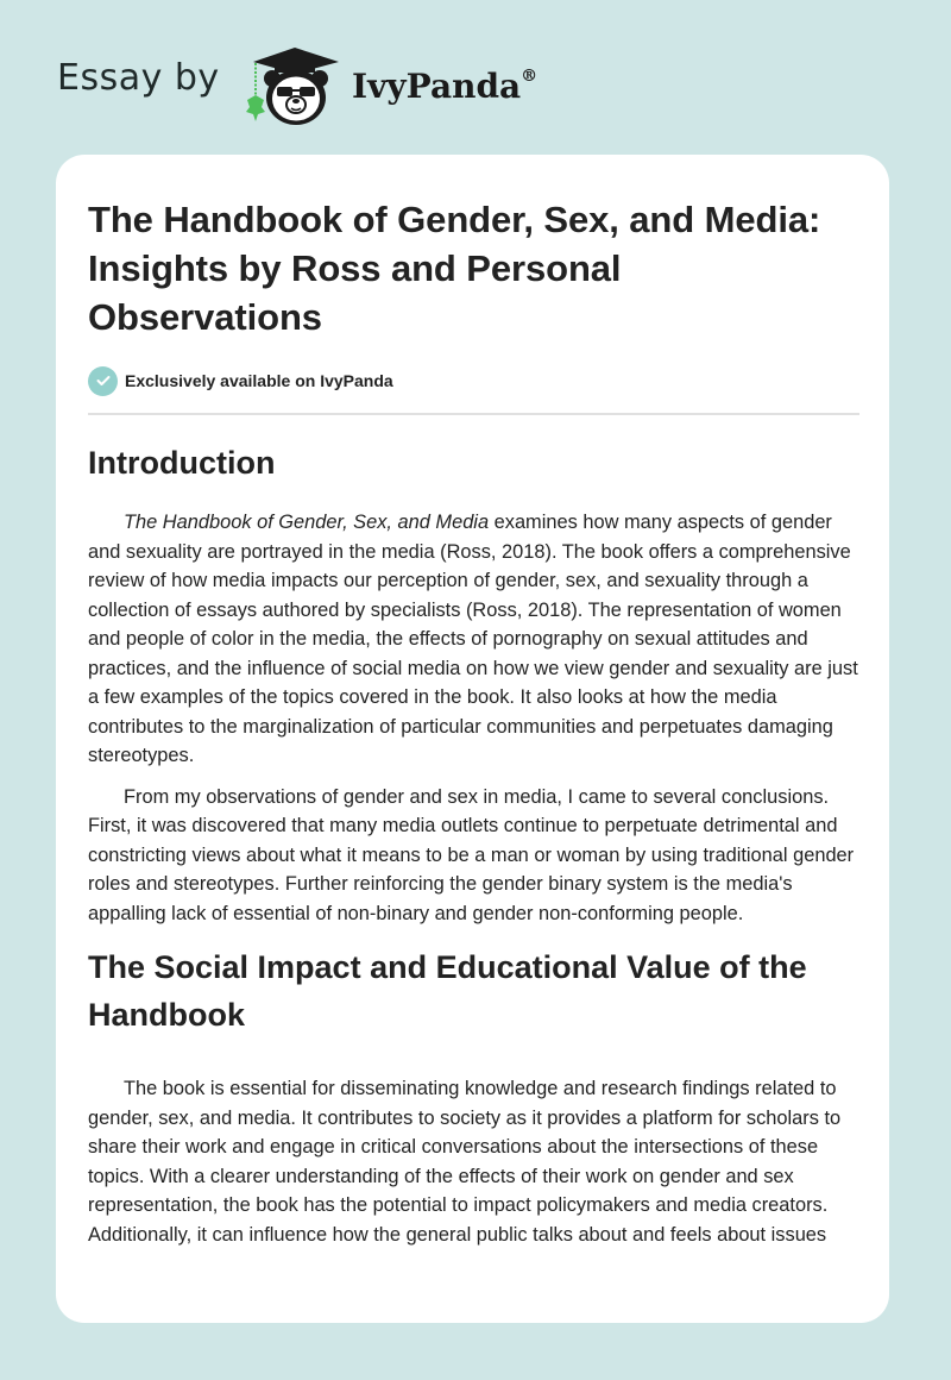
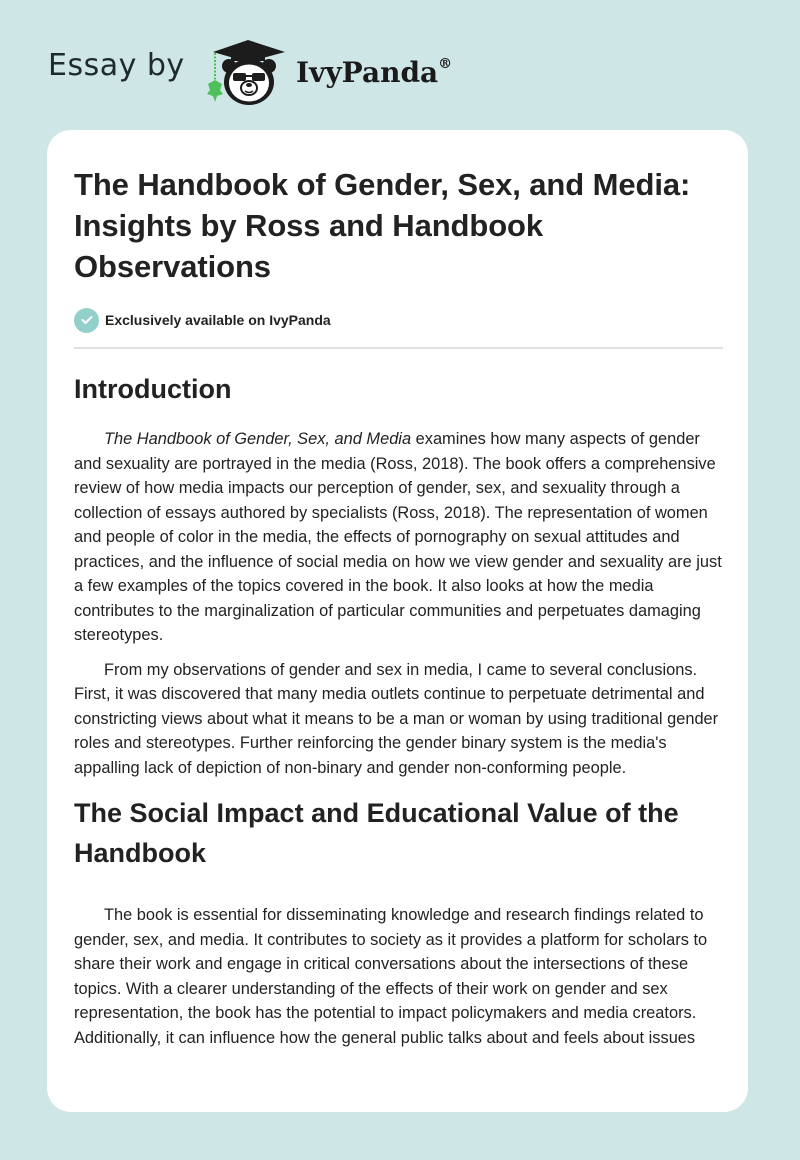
  Essay by
  IvyPanda®
- The Handbook of Gender, Sex, and Media: Insights by Ross and Personal Observations
+ The Handbook of Gender, Sex, and Media: Insights by Ross and Handbook Observations
  Exclusively available on IvyPanda
  Introduction
  The Handbook of Gender, Sex, and Media examines how many aspects of gender and sexuality are portrayed in the media (Ross, 2018). The book offers a comprehensive review of how media impacts our perception of gender, sex, and sexuality through a collection of essays authored by specialists (Ross, 2018). The representation of women and people of color in the media, the effects of pornography on sexual attitudes and practices, and the influence of social media on how we view gender and sexuality are just a few examples of the topics covered in the book. It also looks at how the media contributes to the marginalization of particular communities and perpetuates damaging stereotypes.
- From my observations of gender and sex in media, I came to several conclusions. First, it was discovered that many media outlets continue to perpetuate detrimental and constricting views about what it means to be a man or woman by using traditional gender roles and stereotypes. Further reinforcing the gender binary system is the media's appalling lack of essential of non-binary and gender non-conforming people.
+ From my observations of gender and sex in media, I came to several conclusions. First, it was discovered that many media outlets continue to perpetuate detrimental and constricting views about what it means to be a man or woman by using traditional gender roles and stereotypes. Further reinforcing the gender binary system is the media's appalling lack of depiction of non-binary and gender non-conforming people.
  The Social Impact and Educational Value of the Handbook
  The book is essential for disseminating knowledge and research findings related to gender, sex, and media. It contributes to society as it provides a platform for scholars to share their work and engage in critical conversations about the intersections of these topics. With a clearer understanding of the effects of their work on gender and sex representation, the book has the potential to impact policymakers and media creators. Additionally, it can influence how the general public talks about and feels about issues
